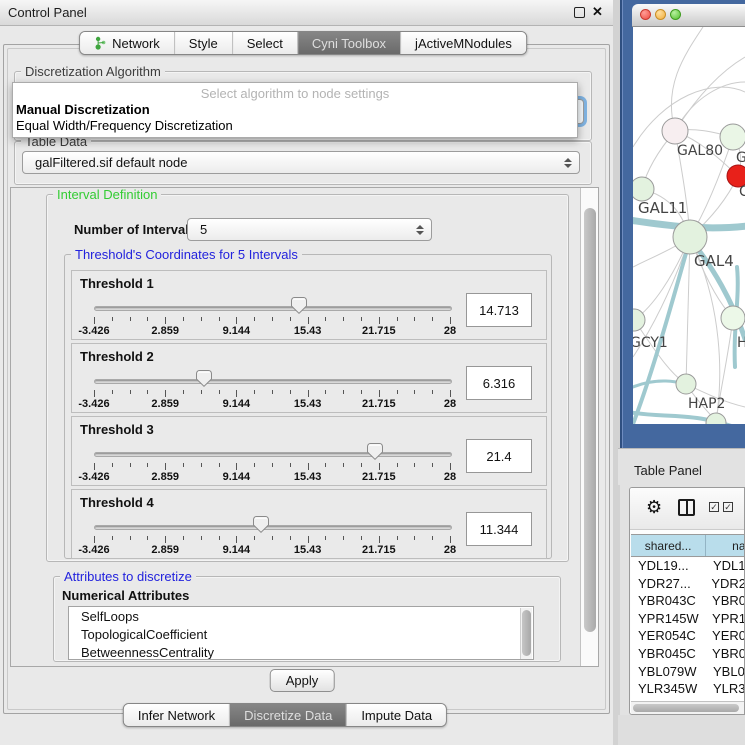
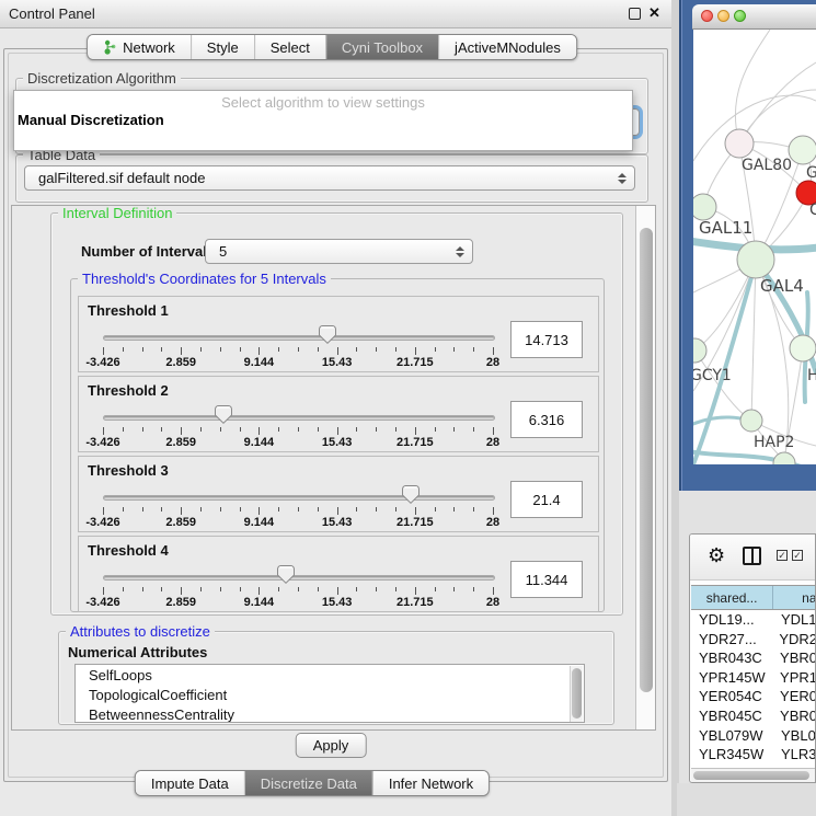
  Control Panel
  ✕
  Network
  Style
  Select
  Cyni Toolbox
  jActiveMNodules
  Discretization Algorithm
  Table Data
  galFiltered.sif default node
- Select algorithm to node settings
+ Select algorithm to view settings
  Manual Discretization
- Equal Width/Frequency Discretization
  Interval Definition
  Number of Interva
  5
  Threshold's Coordinates for 5 Intervals
  Threshold 1
  -3.426
  2.859
  9.144
  15.43
  21.715
  28
  14.713
  Threshold 2
  -3.426
  2.859
  9.144
  15.43
  21.715
  28
  6.316
  Threshold 3
  -3.426
  2.859
  9.144
  15.43
  21.715
  28
  21.4
  Threshold 4
  -3.426
  2.859
  9.144
  15.43
  21.715
  28
  11.344
  Attributes to discretize
  Numerical Attributes
  SelfLoops
  TopologicalCoefficient
  BetweennessCentrality
  Apply
- Infer Network
+ Impute Data
  Discretize Data
- Impute Data
+ Infer Network
  GAL80
  C
  GAL11
  GAL4
  GCY1
  H
  HAP2
- Table Panel
  ⚙
  ✓
  ✓
  shared...
  YDL19...
  YDL1
  YDR27...
  YDR2
  YBR043C
  YBR0
  YPR145W
  YPR1
  YER054C
  YER0
  YBR045C
  YBR0
  YBL079W
  YBL0
  YLR345W
  YLR3
